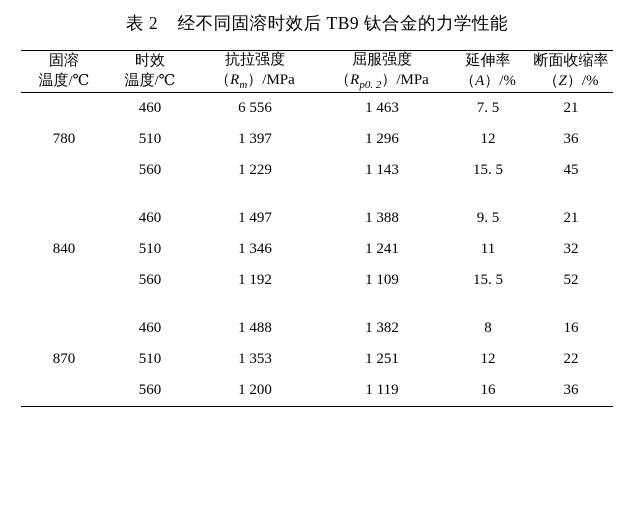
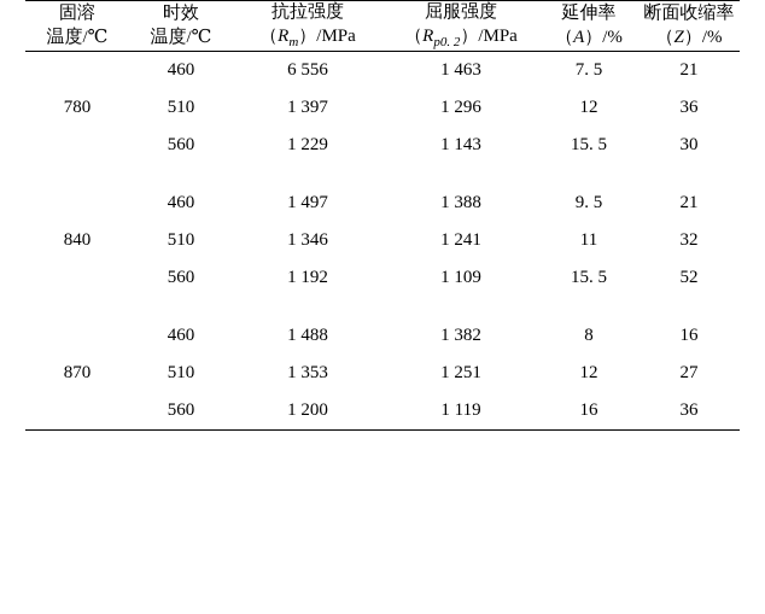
- 表 2 经不同固溶时效后 TB9 钛合金的力学性能
  固溶 温度/℃	时效 温度/℃	抗拉强度 （Rm）/MPa	屈服强度 （Rp0. 2）/MPa	延伸率 （A）/%	断面收缩率 （Z）/%
  780	460	6 556	1 463	7. 5	21
  510	1 397	1 296	12	36
- 560	1 229	1 143	15. 5	45
+ 560	1 229	1 143	15. 5	30
  840	460	1 497	1 388	9. 5	21
  510	1 346	1 241	11	32
  560	1 192	1 109	15. 5	52
  870	460	1 488	1 382	8	16
- 510	1 353	1 251	12	22
+ 510	1 353	1 251	12	27
  560	1 200	1 119	16	36
